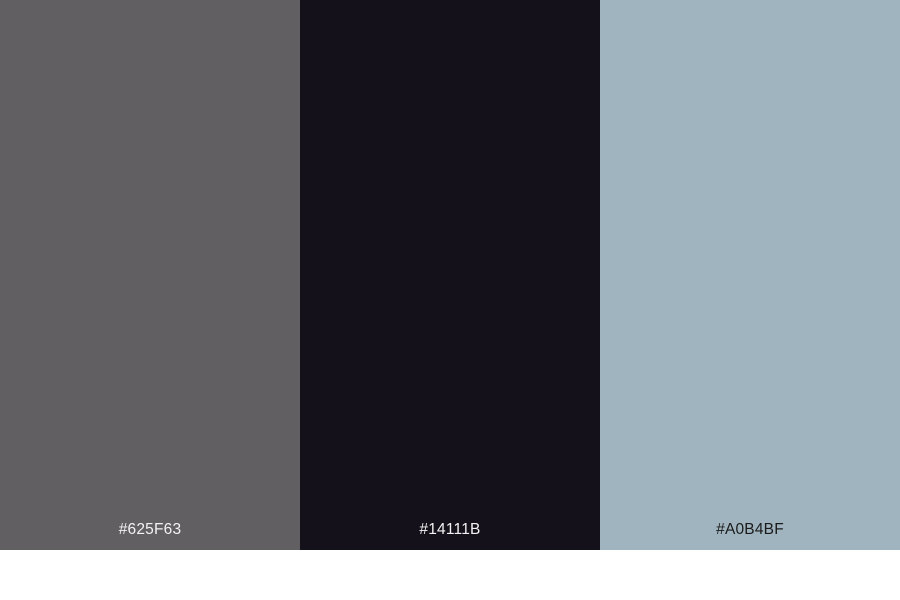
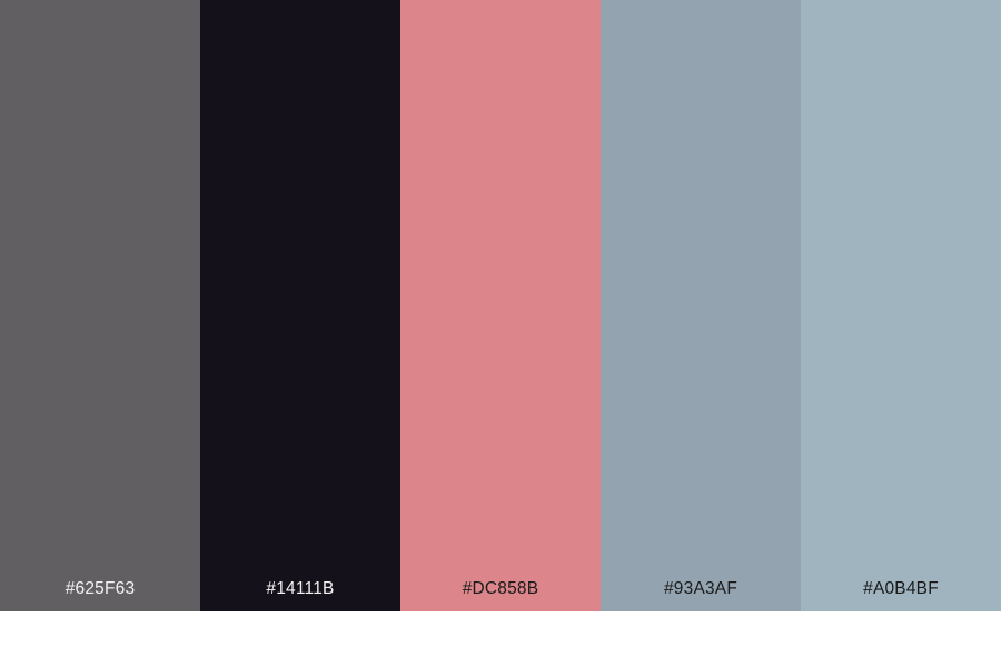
  #625F63
  #14111B
+ #DC858B
+ #93A3AF
  #A0B4BF
